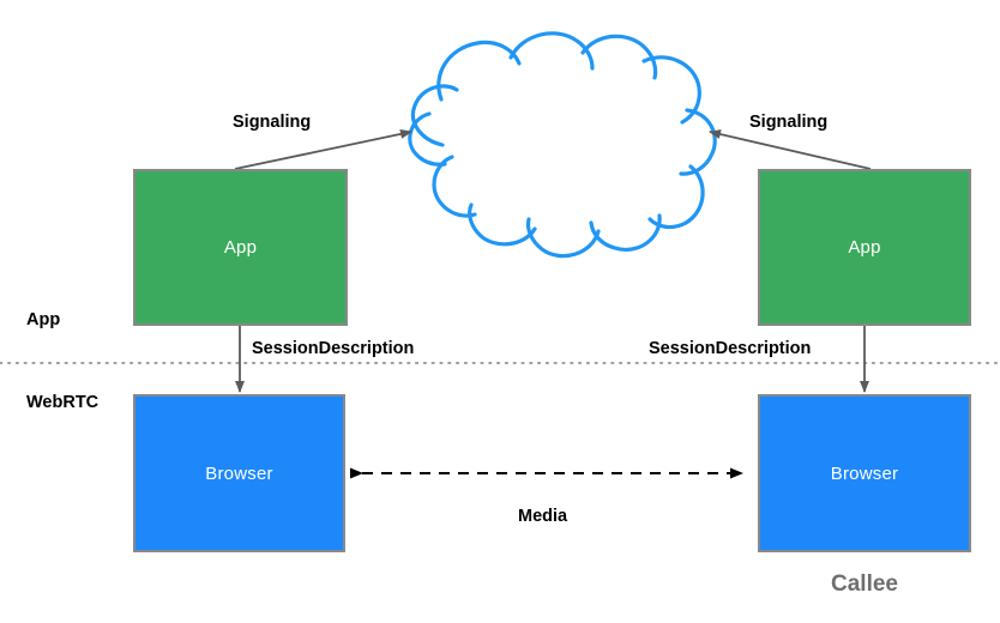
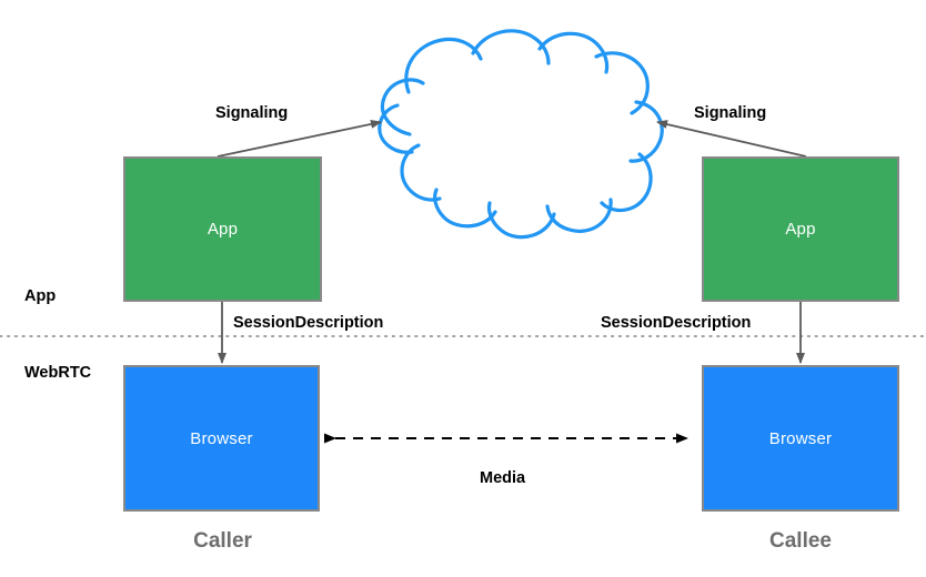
  App
  App
  Browser
  Browser
  Signaling
  Signaling
  SessionDescription
  SessionDescription
  Media
  App
  WebRTC
+ Caller
  Callee
